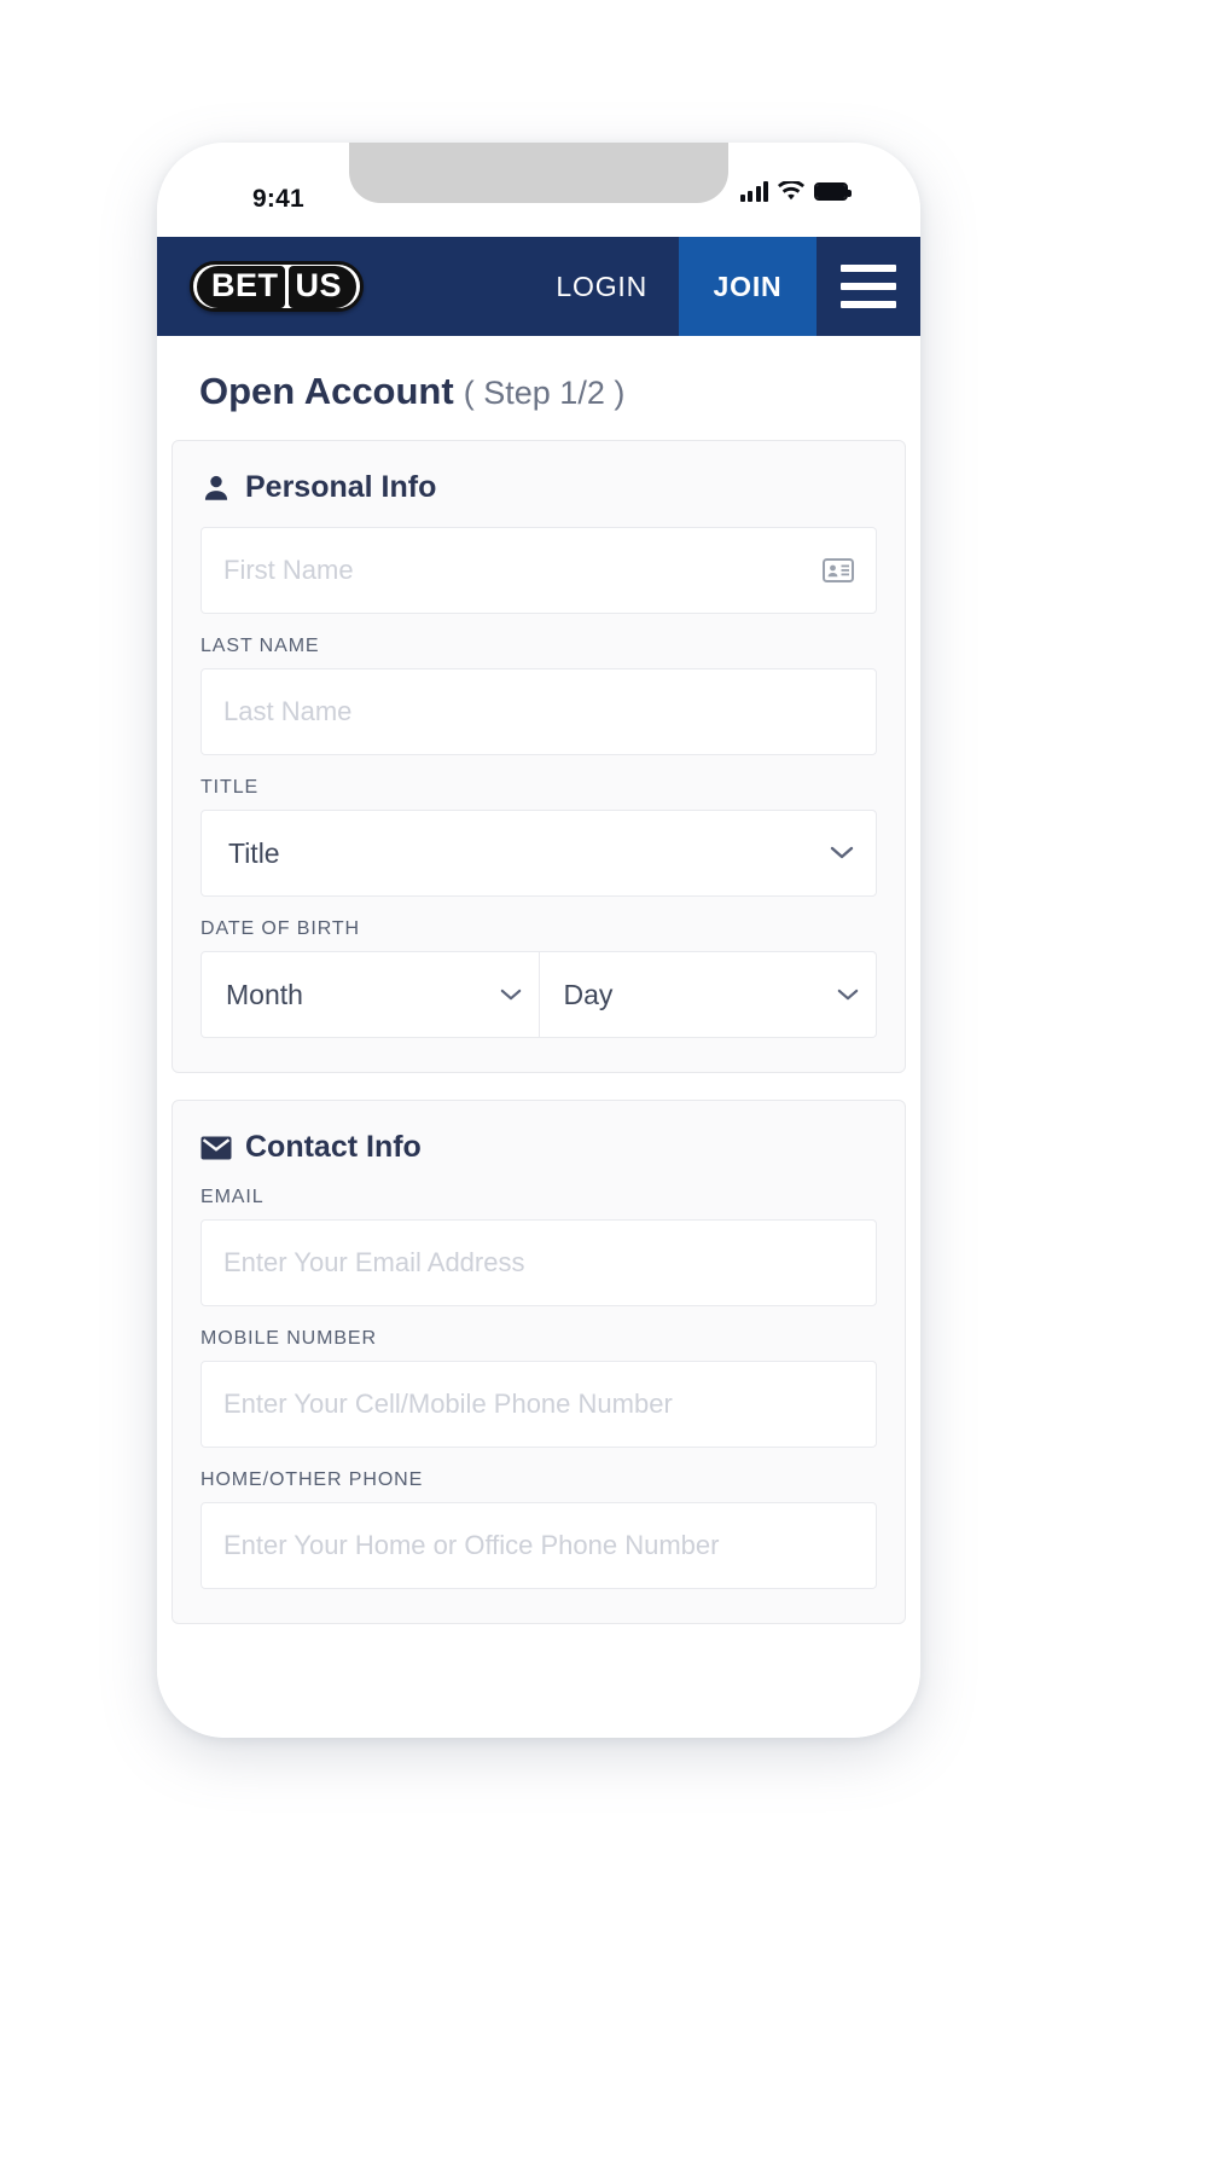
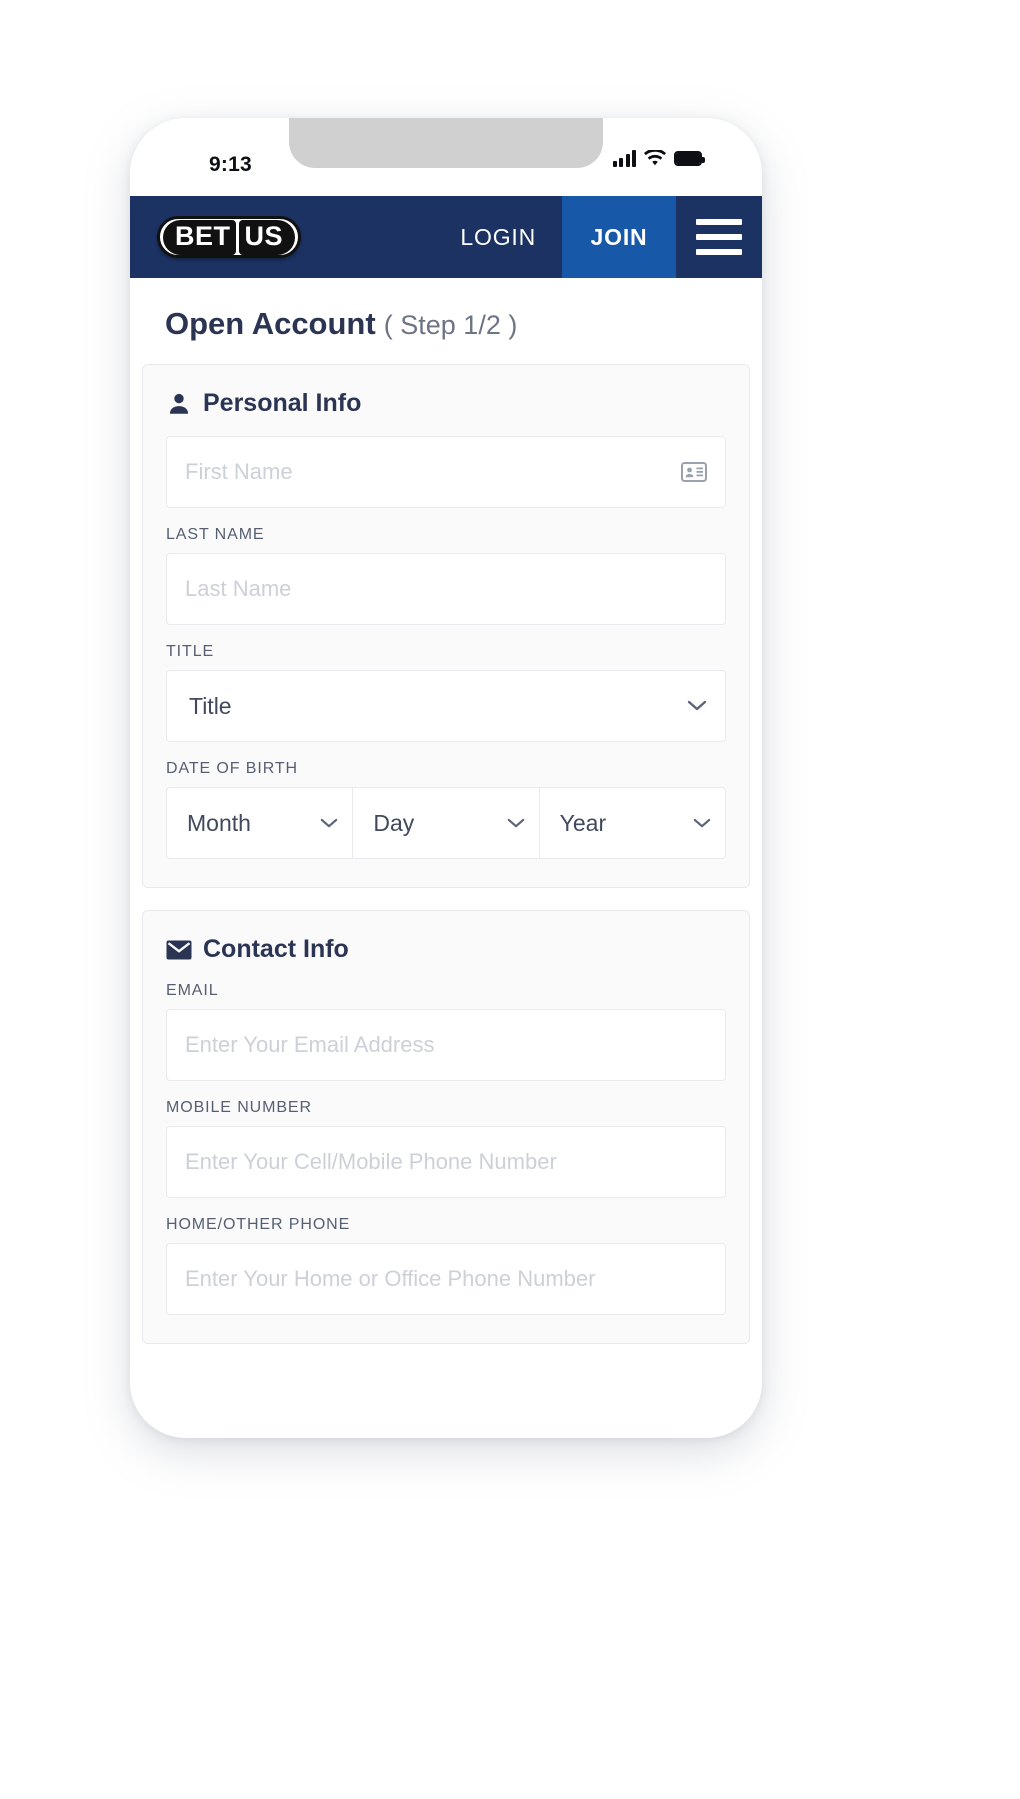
- 9:41
+ 9:13
  BET
  US
  LOGIN
  JOIN
  Open Account ( Step 1/2 )
  Personal Info
  First Name
  LAST NAME
  Last Name
  TITLE
  Title
  DATE OF BIRTH
  Month
  Day
+ Year
  Contact Info
  EMAIL
  Enter Your Email Address
  MOBILE NUMBER
  Enter Your Cell/Mobile Phone Number
  HOME/OTHER PHONE
  Enter Your Home or Office Phone Number
